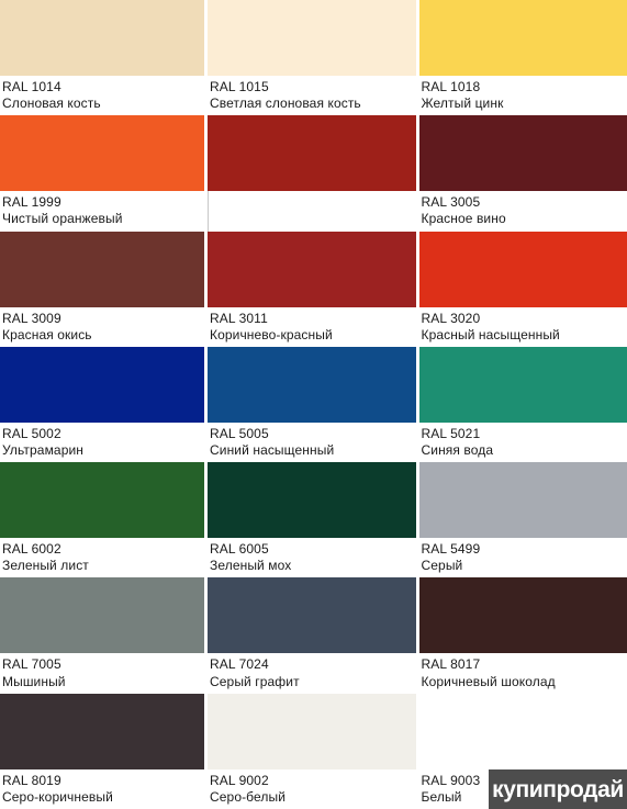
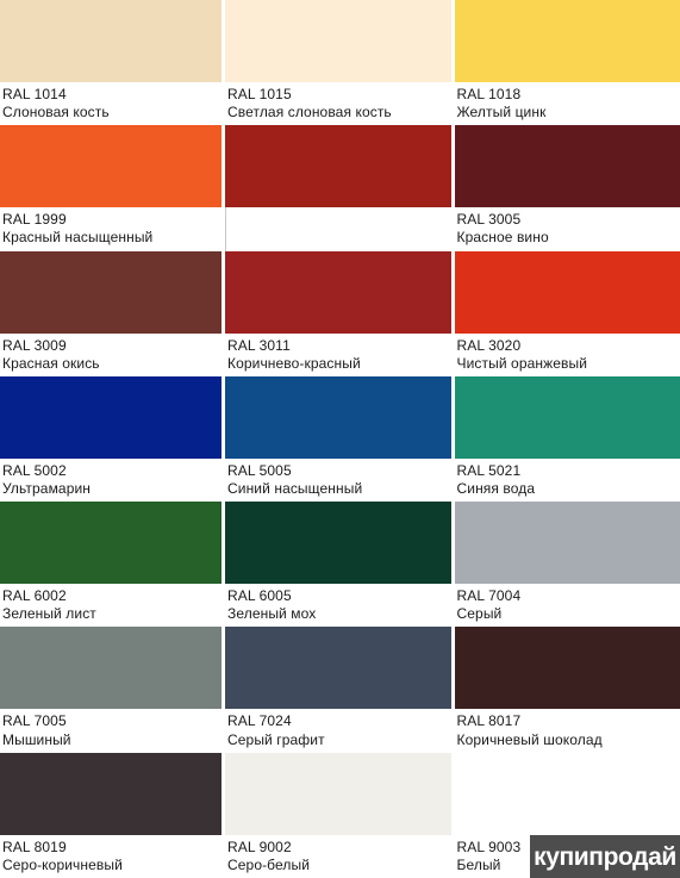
  RAL 1014
  Слоновая кость
  RAL 1015
  Светлая слоновая кость
  RAL 1018
  Желтый цинк
  RAL 1999
- Чистый оранжевый
+ Красный насыщенный
  RAL 3005
  Красное вино
  RAL 3009
  Красная окись
  RAL 3011
  Коричнево-красный
  RAL 3020
- Красный насыщенный
+ Чистый оранжевый
  RAL 5002
  Ультрамарин
  RAL 5005
  Синий насыщенный
  RAL 5021
  Синяя вода
  RAL 6002
  Зеленый лист
  RAL 6005
  Зеленый мох
- RAL 5499
+ RAL 7004
  Серый
  RAL 7005
  Мышиный
  RAL 7024
  Серый графит
  RAL 8017
  Коричневый шоколад
  RAL 8019
  Серо-коричневый
  RAL 9002
  Серо-белый
  RAL 9003
  Белый
  купипродай
